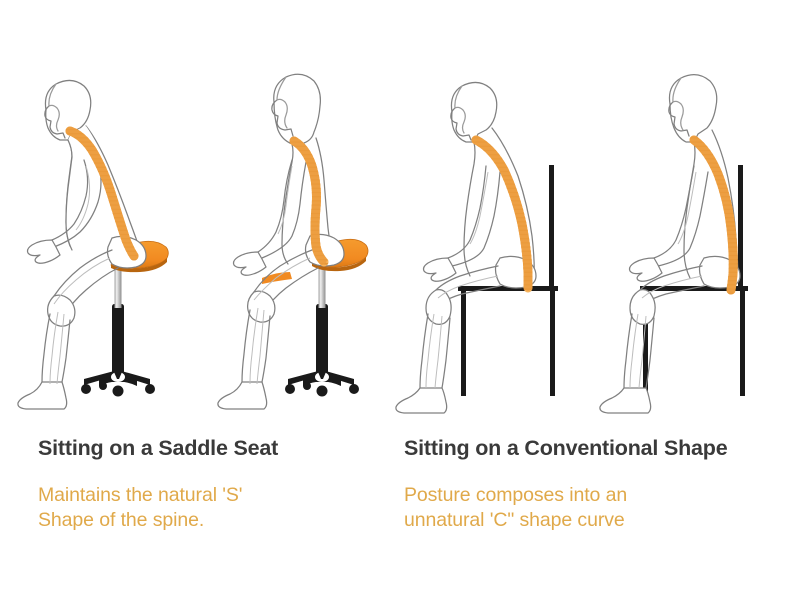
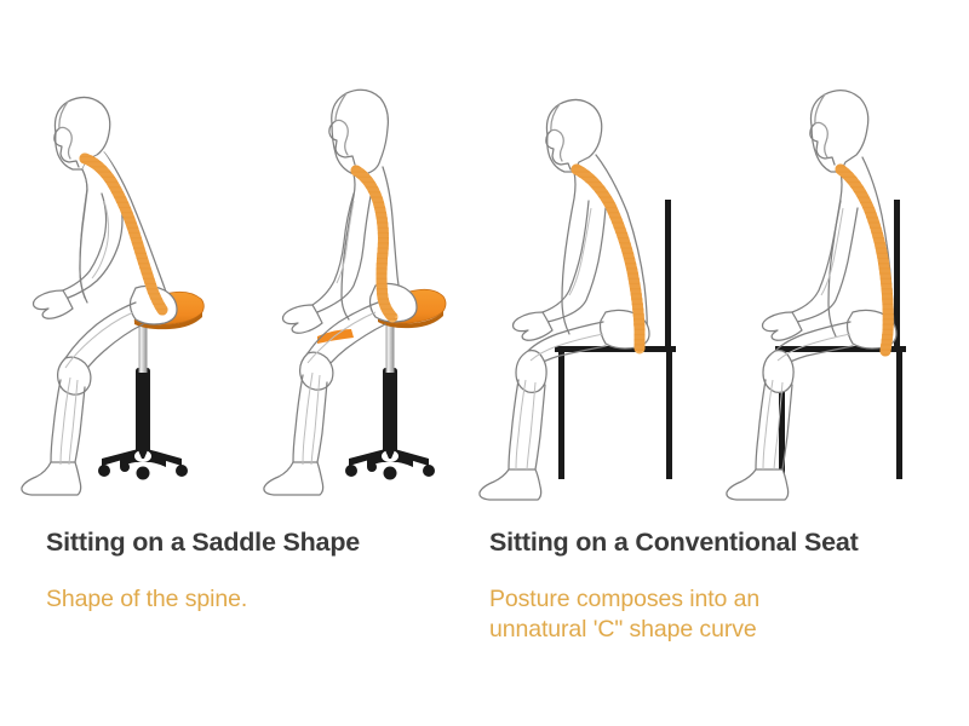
- Sitting on a Saddle Seat
+ Sitting on a Saddle Shape
- Maintains the natural 'S'
  Shape of the spine.
- Sitting on a Conventional Shape
+ Sitting on a Conventional Seat
  Posture composes into an
  unnatural 'C" shape curve
